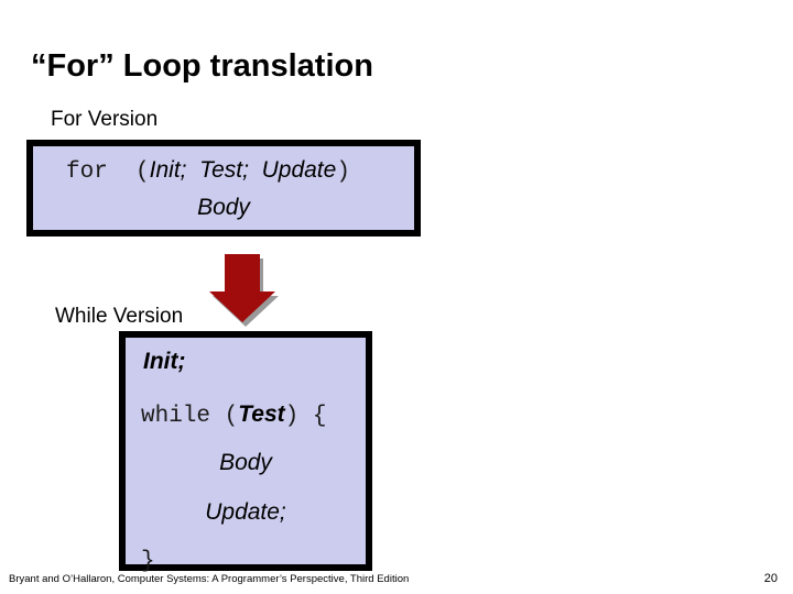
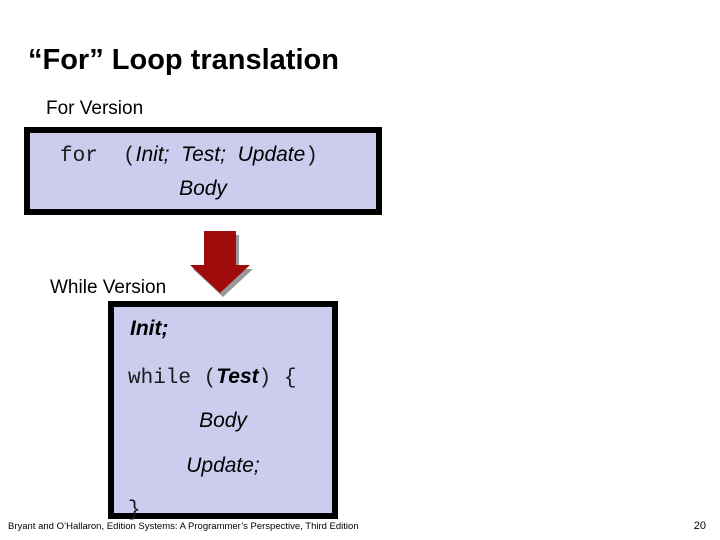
  “For” Loop translation
  For Version
  for (Init; Test; Update)
  Body
  While Version
  Init;
  while (Test) {
  Body
  Update;
  }
- Bryant and O’Hallaron, Computer Systems: A Programmer’s Perspective, Third Edition
+ Bryant and O’Hallaron, Edition Systems: A Programmer’s Perspective, Third Edition
  20
